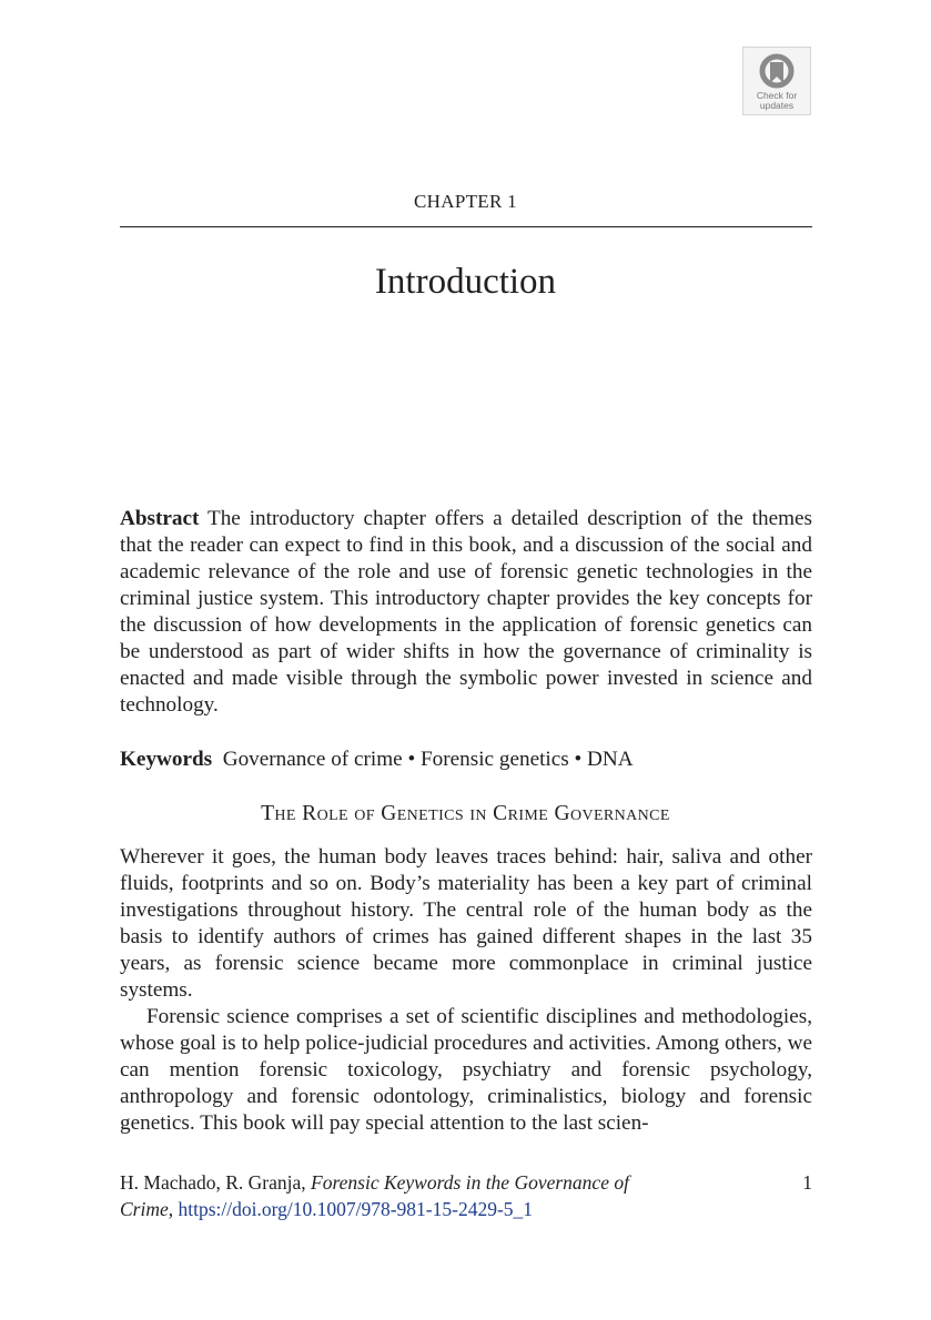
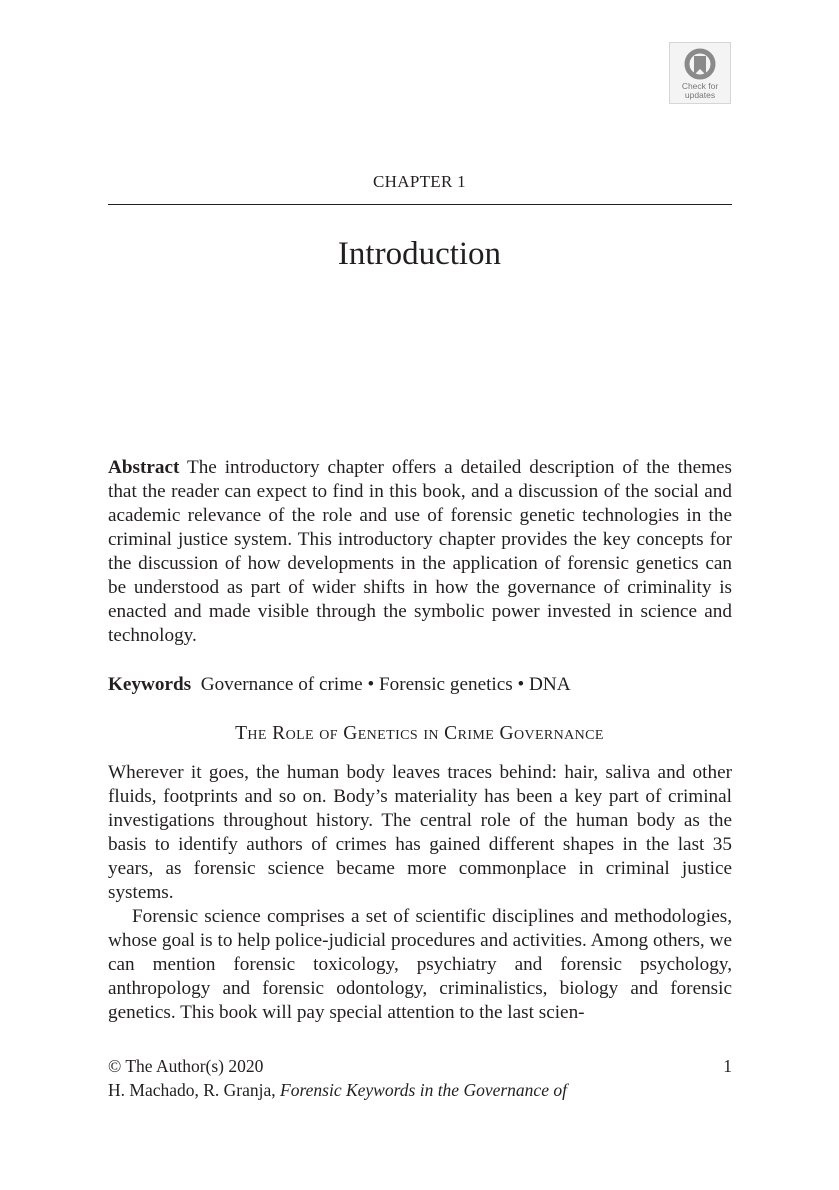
  Check for
  updates
  CHAPTER 1
  Introduction
  Abstract The introductory chapter offers a detailed description of the themes that the reader can expect to find in this book, and a discussion of the social and academic relevance of the role and use of forensic genetic technologies in the criminal justice system. This introductory chapter pro­vides the key concepts for the discussion of how developments in the application of forensic genetics can be understood as part of wider shifts in how the governance of criminality is enacted and made visible through the symbolic power invested in science and technology.
  Keywords Governance of crime • Forensic genetics • DNA
  The Role of Genetics in Crime Governance
  Wherever it goes, the human body leaves traces behind: hair, saliva and other fluids, footprints and so on. Body’s materiality has been a key part of criminal investigations throughout history. The central role of the human body as the basis to identify authors of crimes has gained different shapes in the last 35 years, as forensic science became more commonplace in criminal justice systems.
  Forensic science comprises a set of scientific disciplines and methodolo­gies, whose goal is to help police-judicial procedures and activities. Among others, we can mention forensic toxicology, psychiatry and forensic psy­chology, anthropology and forensic odontology, criminalistics, biology and forensic genetics. This book will pay special attention to the last scien-
+ © The Author(s) 2020
  1
  H. Machado, R. Granja, Forensic Keywords in the Governance of
- Crime, https://doi.org/10.1007/978-981-15-2429-5_1
